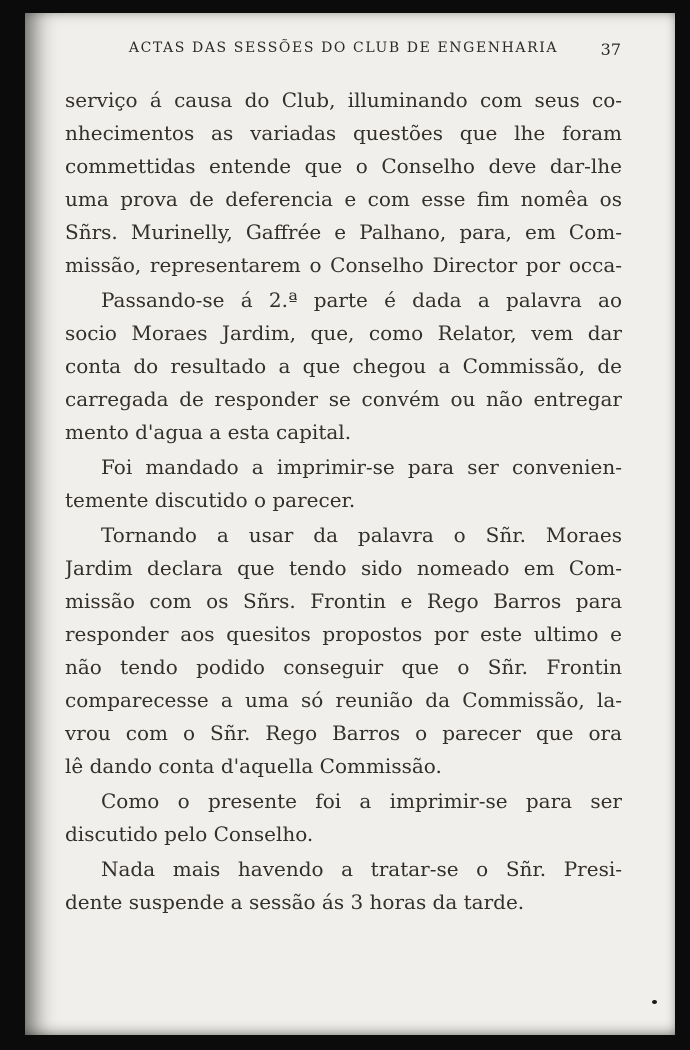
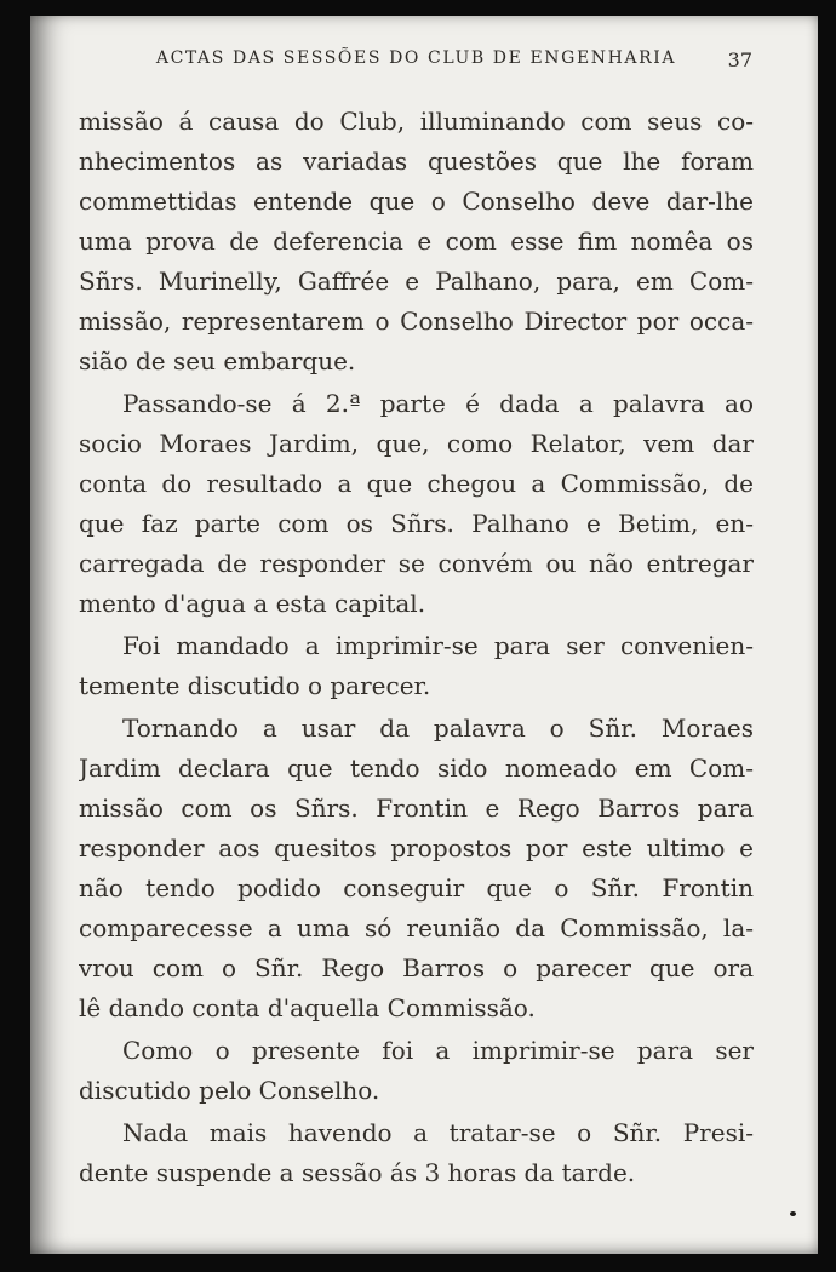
  ACTAS DAS SESSÕES DO CLUB DE ENGENHARIA
  37
- serviço á causa do Club, illuminando com seus co-
+ missão á causa do Club, illuminando com seus co-
  nhecimentos as variadas questões que lhe foram
  commettidas entende que o Conselho deve dar-lhe
  uma prova de deferencia e com esse fim nomêa os
  Sñrs. Murinelly, Gaffrée e Palhano, para, em Com-
  missão, representarem o Conselho Director por occa-
+ sião de seu embarque.
  Passando-se á 2.ª parte é dada a palavra ao
  socio Moraes Jardim, que, como Relator, vem dar
  conta do resultado a que chegou a Commissão, de
+ que faz parte com os Sñrs. Palhano e Betim, en-
  carregada de responder se convém ou não entregar
  mento d'agua a esta capital.
  Foi mandado a imprimir-se para ser convenien-
  temente discutido o parecer.
  Tornando a usar da palavra o Sñr. Moraes
  Jardim declara que tendo sido nomeado em Com-
  missão com os Sñrs. Frontin e Rego Barros para
  responder aos quesitos propostos por este ultimo e
  não tendo podido conseguir que o Sñr. Frontin
  comparecesse a uma só reunião da Commissão, la-
  vrou com o Sñr. Rego Barros o parecer que ora
  lê dando conta d'aquella Commissão.
  Como o presente foi a imprimir-se para ser
  discutido pelo Conselho.
  Nada mais havendo a tratar-se o Sñr. Presi-
  dente suspende a sessão ás 3 horas da tarde.
